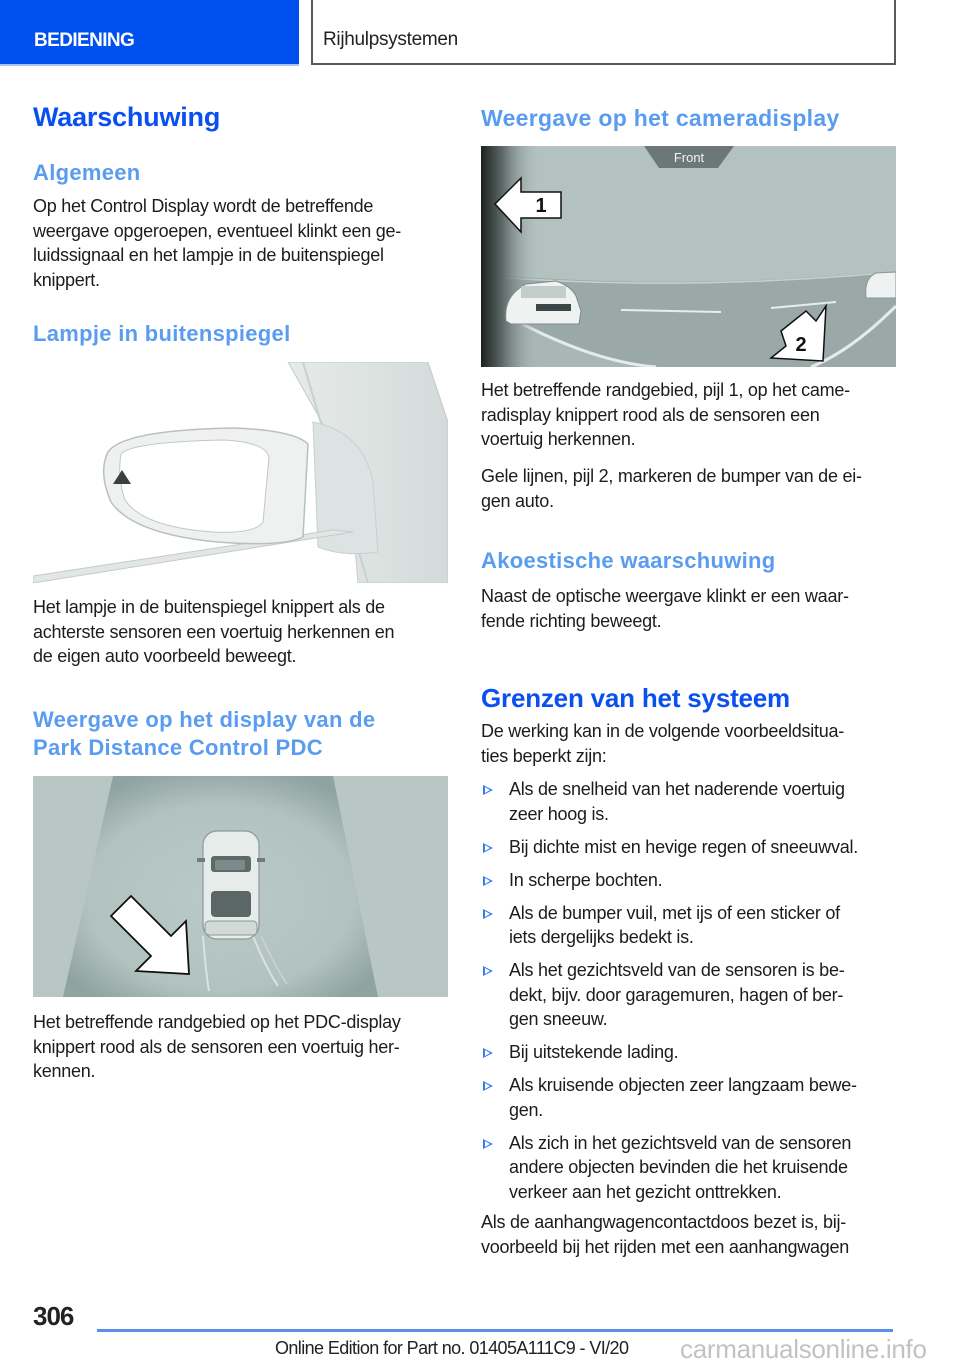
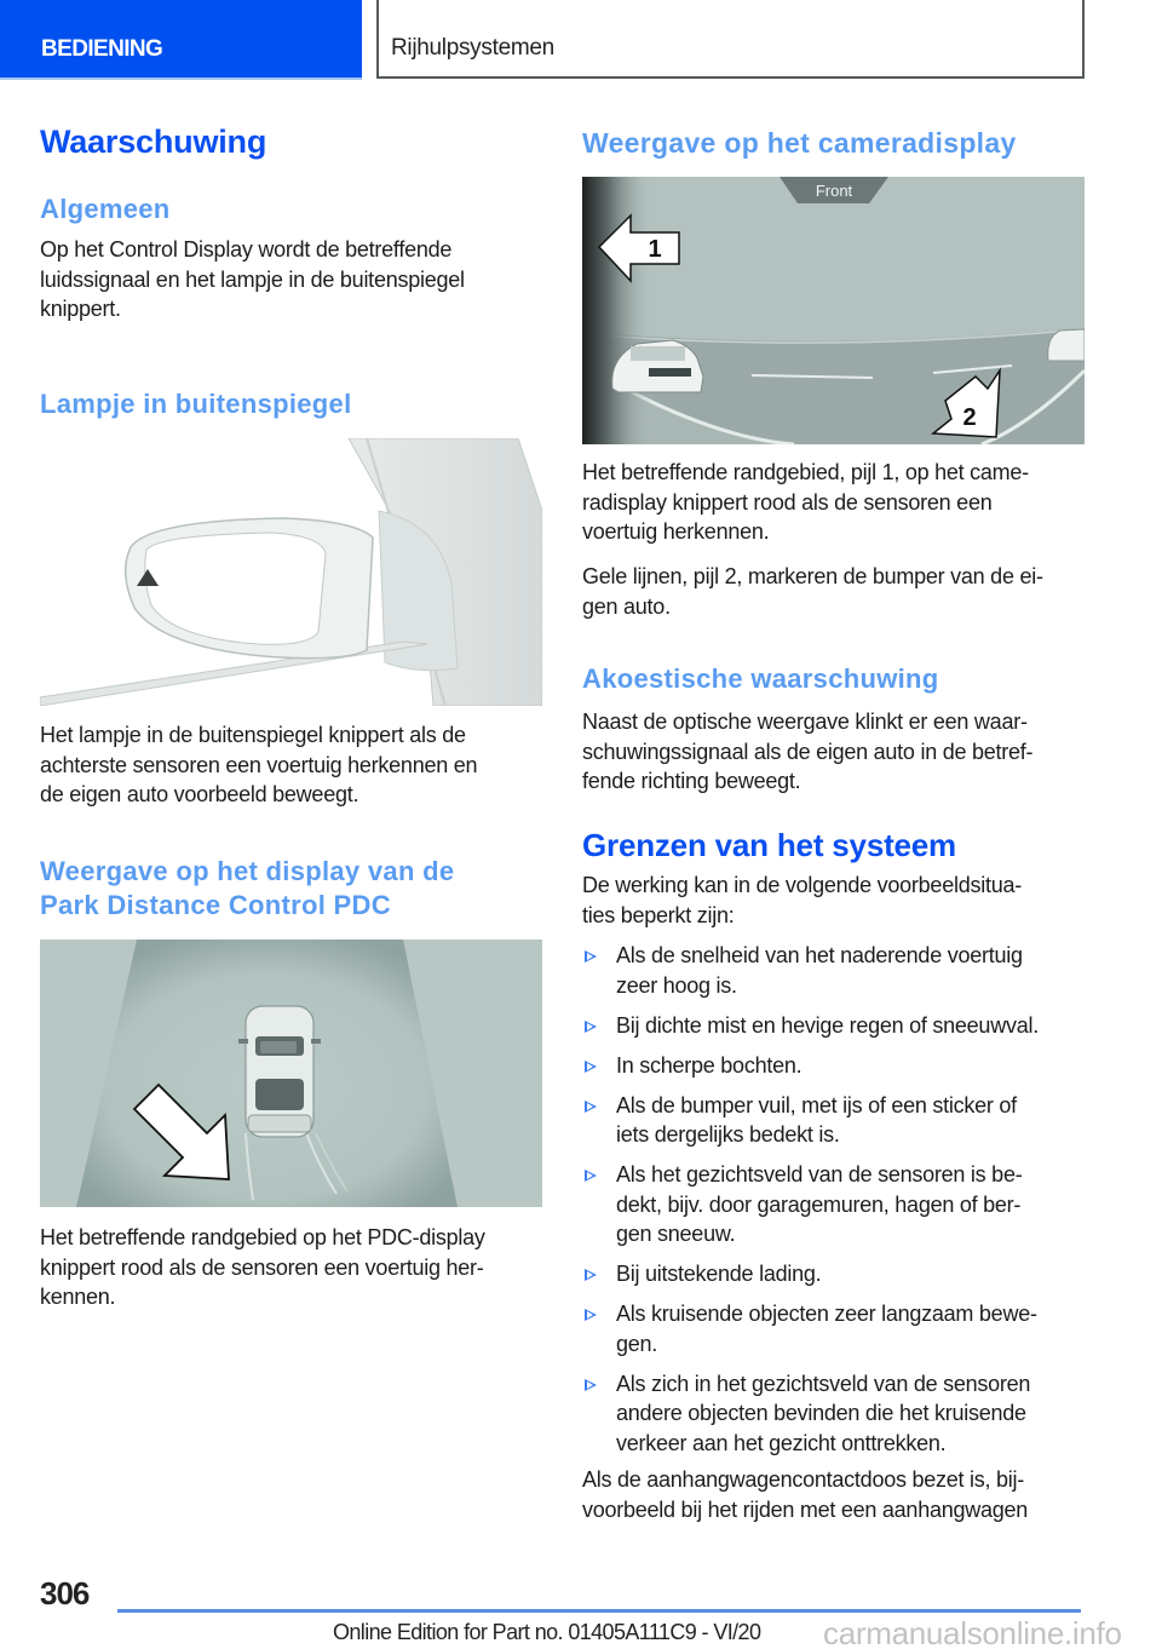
  BEDIENING
  Rijhulpsystemen
  Waarschuwing
  Algemeen
  Op het Control Display wordt de betreffende
- weergave opgeroepen, eventueel klinkt een ge-
  luidssignaal en het lampje in de buitenspiegel
  knippert.
  Lampje in buitenspiegel
  Het lampje in de buitenspiegel knippert als de
  achterste sensoren een voertuig herkennen en
  de eigen auto voorbeeld beweegt.
  Weergave op het display van de
  Park Distance Control PDC
  Het betreffende randgebied op het PDC-display
  knippert rood als de sensoren een voertuig her-
  kennen.
  Weergave op het cameradisplay
  Front
  1
  2
  Het betreffende randgebied, pijl 1, op het came-
  radisplay knippert rood als de sensoren een
  voertuig herkennen.
  Gele lijnen, pijl 2, markeren de bumper van de ei-
  gen auto.
  Akoestische waarschuwing
  Naast de optische weergave klinkt er een waar-
+ schuwingssignaal als de eigen auto in de betref-
  fende richting beweegt.
  Grenzen van het systeem
  De werking kan in de volgende voorbeeldsitua-
  ties beperkt zijn:
  Als de snelheid van het naderende voertuig
  zeer hoog is.
  Bij dichte mist en hevige regen of sneeuwval.
  In scherpe bochten.
  Als de bumper vuil, met ijs of een sticker of
  iets dergelijks bedekt is.
  Als het gezichtsveld van de sensoren is be-
  dekt, bijv. door garagemuren, hagen of ber-
  gen sneeuw.
  Bij uitstekende lading.
  Als kruisende objecten zeer langzaam bewe-
  gen.
  Als zich in het gezichtsveld van de sensoren
  andere objecten bevinden die het kruisende
  verkeer aan het gezicht onttrekken.
  Als de aanhangwagencontactdoos bezet is, bij-
  voorbeeld bij het rijden met een aanhangwagen
  306
  Online Edition for Part no. 01405A111C9 - VI/20
  carmanualsonline.info
